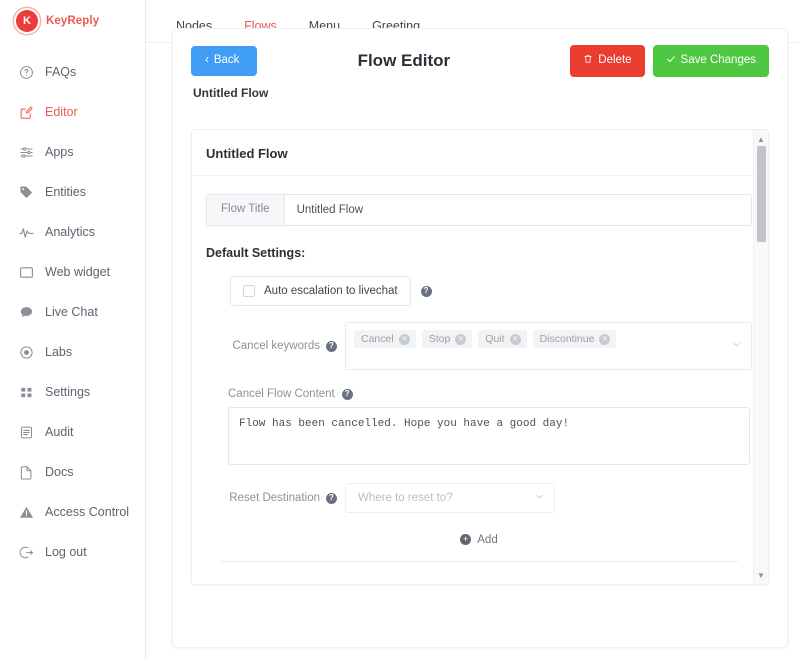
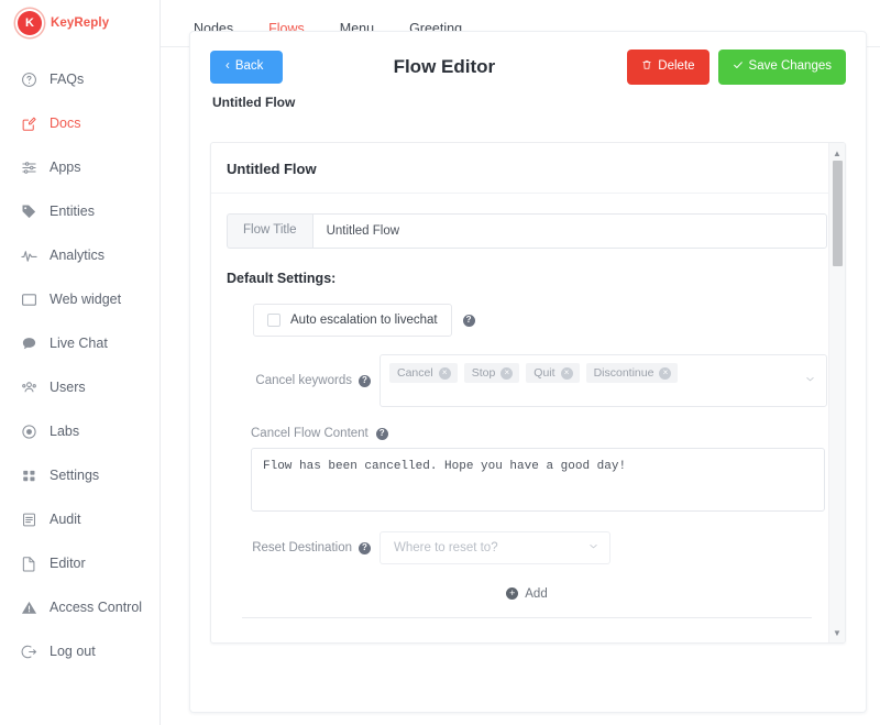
  K
  KeyReply
  FAQs
- Editor
+ Docs
  Apps
  Entities
  Analytics
  Web widget
  Live Chat
+ Users
  Labs
  Settings
  Audit
- Docs
+ Editor
  Access Control
  Log out
  Nodes
  Flows
  Menu
  Greeting
  ‹
  Back
  Flow Editor
  Delete
  Save Changes
  Untitled Flow
  Untitled Flow
  Flow Title
  Untitled Flow
  Default Settings:
  Auto escalation to livechat
  ?
  Cancel keywords
  ?
  Cancel
  ×
  Stop
  ×
  Quit
  ×
  Discontinue
  ×
  Cancel Flow Content
  ?
  Flow has been cancelled. Hope you have a good day!
  Reset Destination
  ?
  Where to reset to?
  +
  Add
  ▲
  ▼
